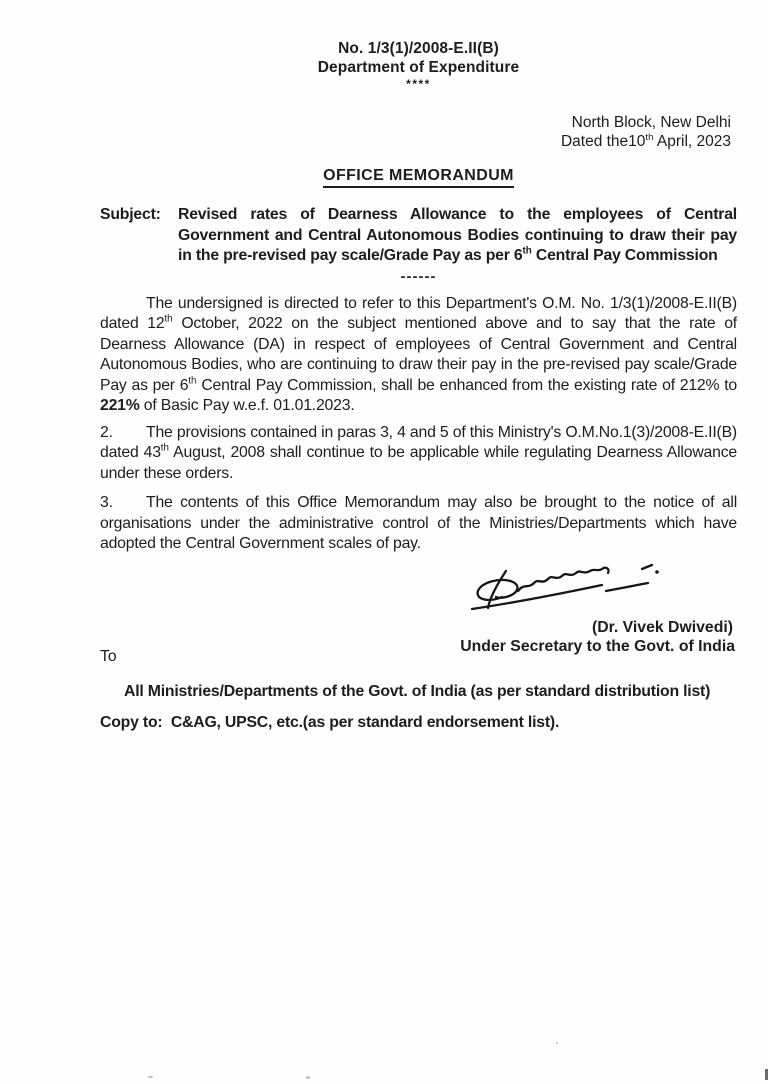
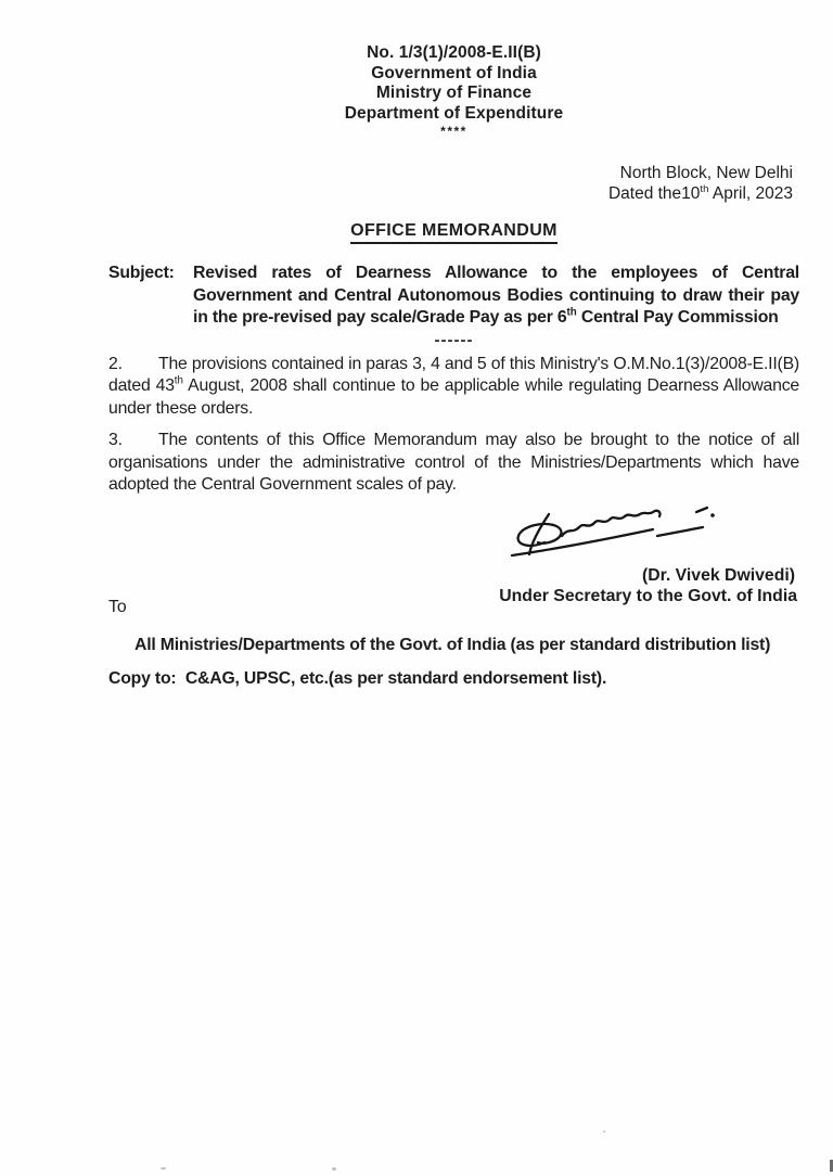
  No. 1/3(1)/2008-E.II(B)
+ Government of India
+ Ministry of Finance
  Department of Expenditure
  ****
  North Block, New Delhi
  Dated the10th April, 2023
  OFFICE MEMORANDUM
  Subject:
  Revised rates of Dearness Allowance to the employees of Central Government and Central Autonomous Bodies continuing to draw their pay in the pre-revised pay scale/Grade Pay as per 6th Central Pay Commission
  ------
- The undersigned is directed to refer to this Department's O.M. No. 1/3(1)/2008-E.II(B) dated 12th October, 2022 on the subject mentioned above and to say that the rate of Dearness Allowance (DA) in respect of employees of Central Government and Central Autonomous Bodies, who are continuing to draw their pay in the pre-revised pay scale/Grade Pay as per 6th Central Pay Commission, shall be enhanced from the existing rate of 212% to 221% of Basic Pay w.e.f. 01.01.2023.
  2. The provisions contained in paras 3, 4 and 5 of this Ministry's O.M.No.1(3)/2008-E.II(B) dated 43th August, 2008 shall continue to be applicable while regulating Dearness Allowance under these orders.
  3. The contents of this Office Memorandum may also be brought to the notice of all organisations under the administrative control of the Ministries/Departments which have adopted the Central Government scales of pay.
  (Dr. Vivek Dwivedi)
  Under Secretary to the Govt. of India
  To
  All Ministries/Departments of the Govt. of India (as per standard distribution list)
  Copy to: C&AG, UPSC, etc.(as per standard endorsement list).
